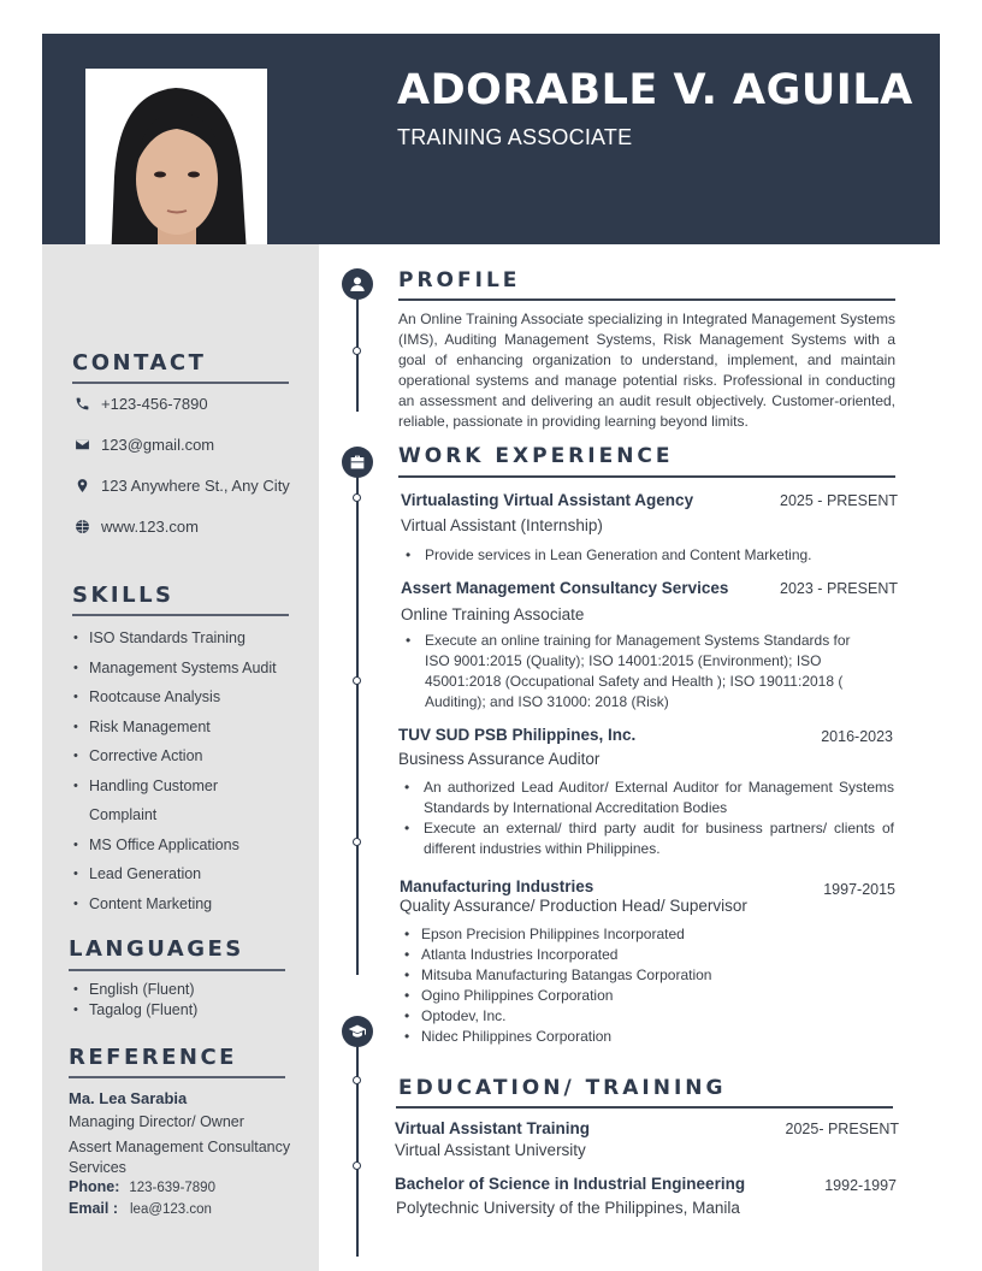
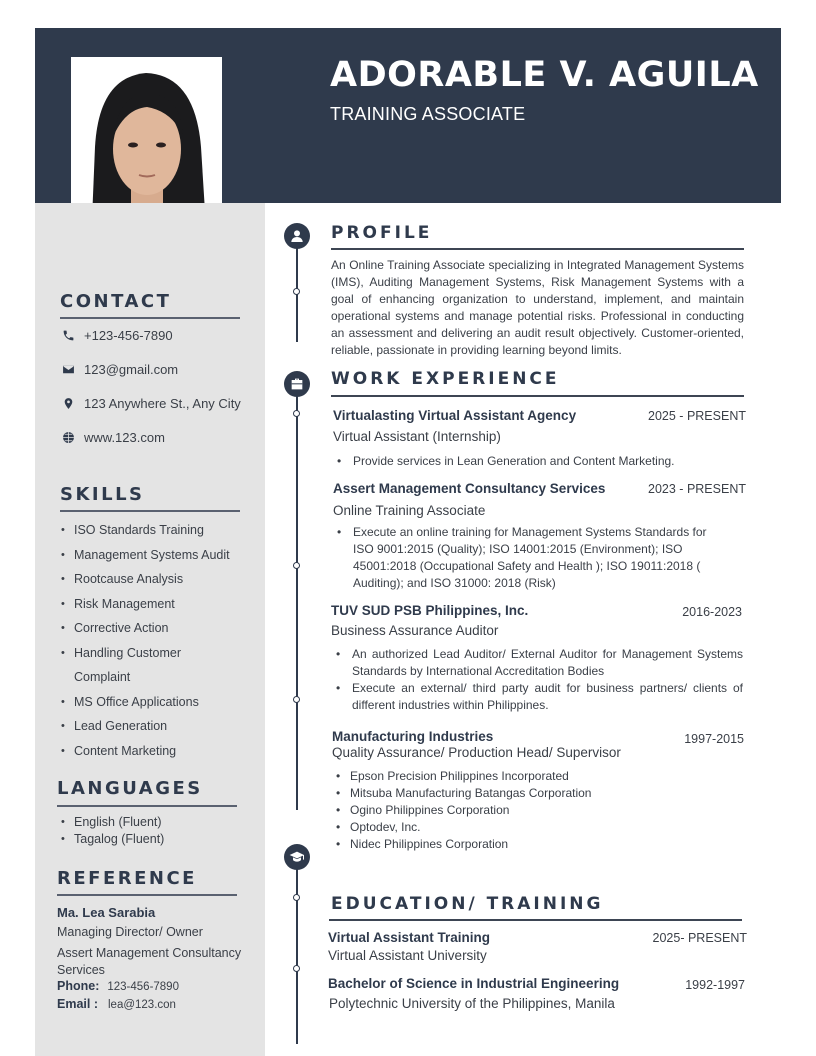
  ADORABLE V. AGUILA
  TRAINING ASSOCIATE
  CONTACT
  +123-456-7890
  123@gmail.com
  123 Anywhere St., Any City
  www.123.com
  SKILLS
  ISO Standards Training
  Management Systems Audit
  Rootcause Analysis
  Risk Management
  Corrective Action
  Handling Customer Complaint
  MS Office Applications
  Lead Generation
  Content Marketing
  LANGUAGES
  English (Fluent)
  Tagalog (Fluent)
  REFERENCE
  Ma. Lea Sarabia
  Managing Director/ Owner
  Assert Management Consultancy Services
  Phone:
- 123-639-7890
+ 123-456-7890
  Email :
  lea@123.con
  PROFILE
  An Online Training Associate specializing in Integrated Management Systems (IMS), Auditing Management Systems, Risk Management Systems with a goal of enhancing organization to understand, implement, and maintain operational systems and manage potential risks. Professional in conducting an assessment and delivering an audit result objectively. Customer-oriented, reliable, passionate in providing learning beyond limits.
  WORK EXPERIENCE
  Virtualasting Virtual Assistant Agency
  2025 - PRESENT
  Virtual Assistant (Internship)
  Provide services in Lean Generation and Content Marketing.
  Assert Management Consultancy Services
  2023 - PRESENT
  Online Training Associate
  Execute an online training for Management Systems Standards for ISO 9001:2015 (Quality); ISO 14001:2015 (Environment); ISO 45001:2018 (Occupational Safety and Health ); ISO 19011:2018 ( Auditing); and ISO 31000: 2018 (Risk)
  TUV SUD PSB Philippines, Inc.
  2016-2023
  Business Assurance Auditor
  An authorized Lead Auditor/ External Auditor for Management Systems Standards by International Accreditation Bodies
  Execute an external/ third party audit for business partners/ clients of different industries within Philippines.
  Manufacturing Industries
  1997-2015
  Quality Assurance/ Production Head/ Supervisor
  Epson Precision Philippines Incorporated
- Atlanta Industries Incorporated
  Mitsuba Manufacturing Batangas Corporation
  Ogino Philippines Corporation
  Optodev, Inc.
  Nidec Philippines Corporation
  EDUCATION/ TRAINING
  Virtual Assistant Training
  2025- PRESENT
  Virtual Assistant University
  Bachelor of Science in Industrial Engineering
  1992-1997
  Polytechnic University of the Philippines, Manila
